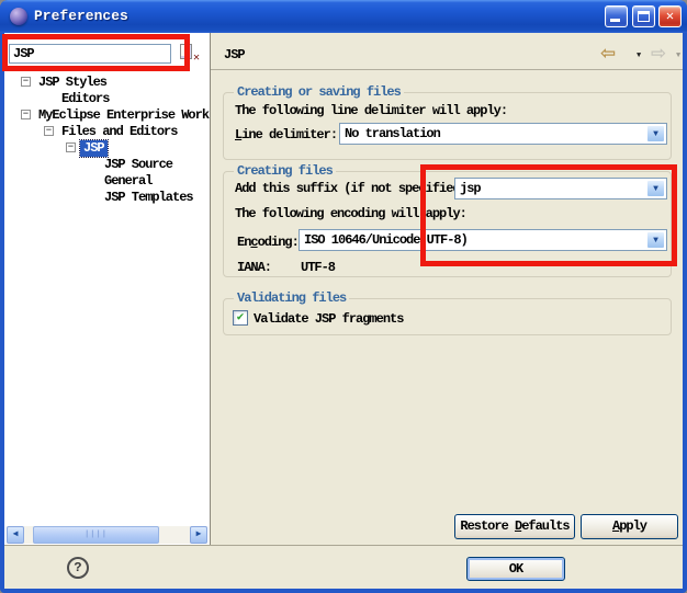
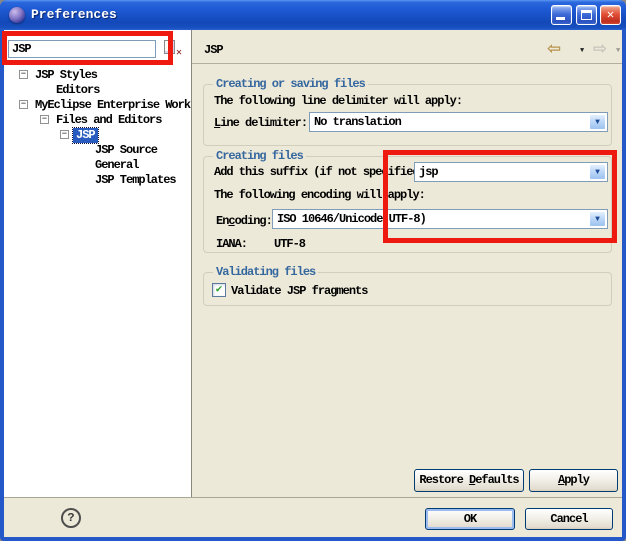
  Preferences
  ✕
  JSP
  ✕
  −
  JSP Styles
  Editors
  −
  MyEclipse Enterprise Work
  −
  Files and Editors
  −
  JSP
  JSP Source
  General
  JSP Templates
- ◀
- ||||
- ▶
  JSP
  ⇦
  ▼
  ⇨
  ▼
  Creating or saving files
  The following line delimiter will apply:
  Line delimiter:
  No translation
  ▼
  Creating files
  Add this suffix (if not specifie
  jsp
  ▼
  The following encoding will apply:
  Encoding:
  ISO 10646/Unicode(UTF-8)
  ▼
  IANA:
  UTF-8
  Validating files
  ✔
  Validate JSP fragments
  Restore Defaults
  Apply
  ?
  OK
+ Cancel
